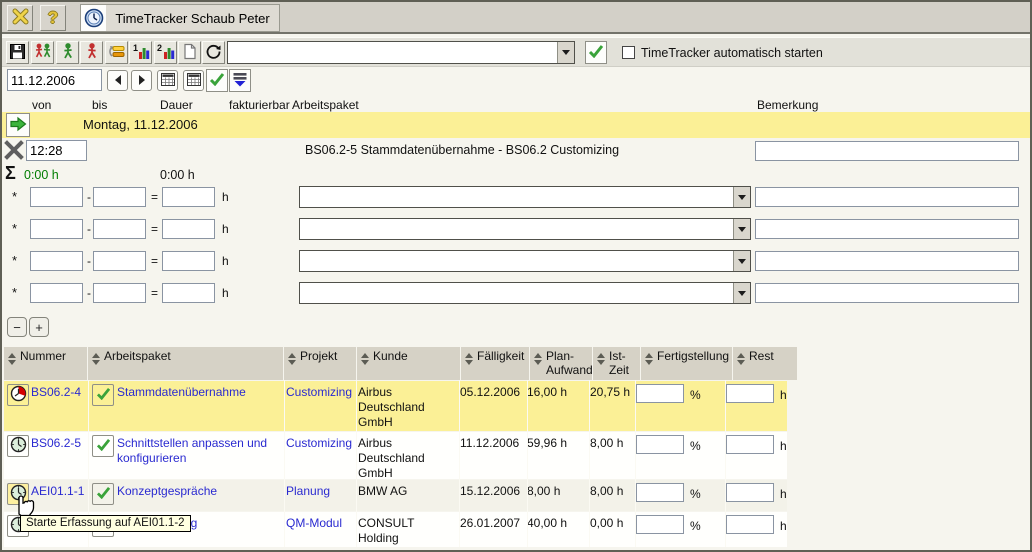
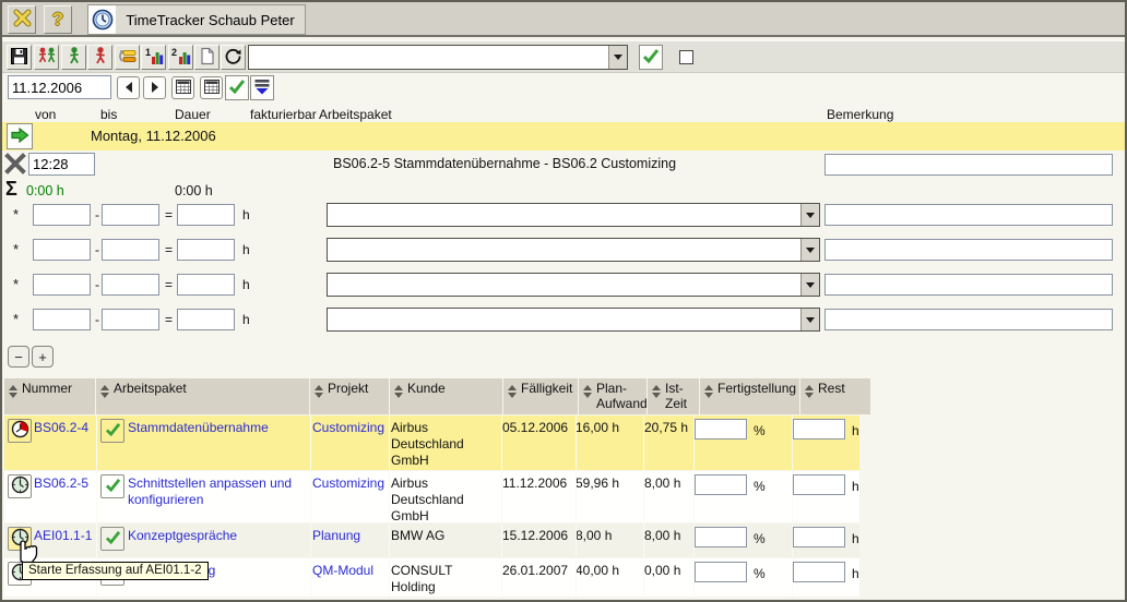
  ?
  TimeTracker Schaub Peter
  1
  2
- TimeTracker automatisch starten
  11.12.2006
  von
  bis
  Dauer
  fakturierbar
  Arbeitspaket
  Bemerkung
  Montag, 11.12.2006
  12:28
  BS06.2-5 Stammdatenübernahme - BS06.2 Customizing
  Σ
  0:00 h
  0:00 h
  *
  -
  =
  h
  *
  -
  =
  h
  *
  -
  =
  h
  *
  -
  =
  h
  −
  +
  Nummer
  Arbeitspaket
  Projekt
  Kunde
  Fälligkeit
  Plan-
  Aufwand
  Ist-
  Zeit
  Fertigstellung
  Rest
  BS06.2-4
  Stammdatenübernahme
  Customizing
  Airbus Deutschland GmbH
  05.12.2006
  16,00 h
  20,75 h
  %
  h
  BS06.2-5
  Schnittstellen anpassen und konfigurieren
  Customizing
  Airbus Deutschland GmbH
  11.12.2006
  59,96 h
  8,00 h
  %
  h
  AEI01.1-1
  Konzeptgespräche
  Planung
  BMW AG
  15.12.2006
  8,00 h
  8,00 h
  %
  h
  QM-Modul
  CONSULT Holding
  26.01.2007
  40,00 h
  0,00 h
  %
  h
  Starte Erfassung auf AEI01.1-2
